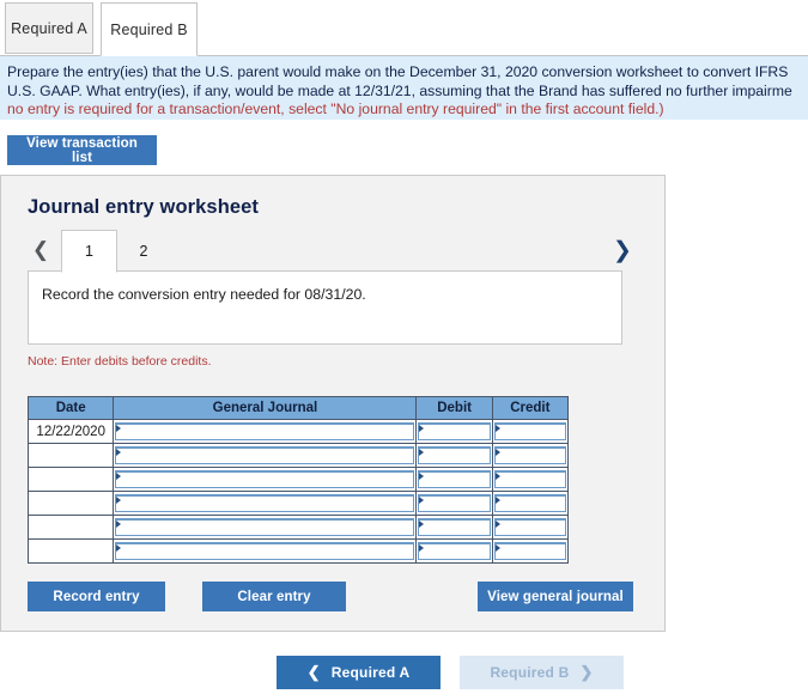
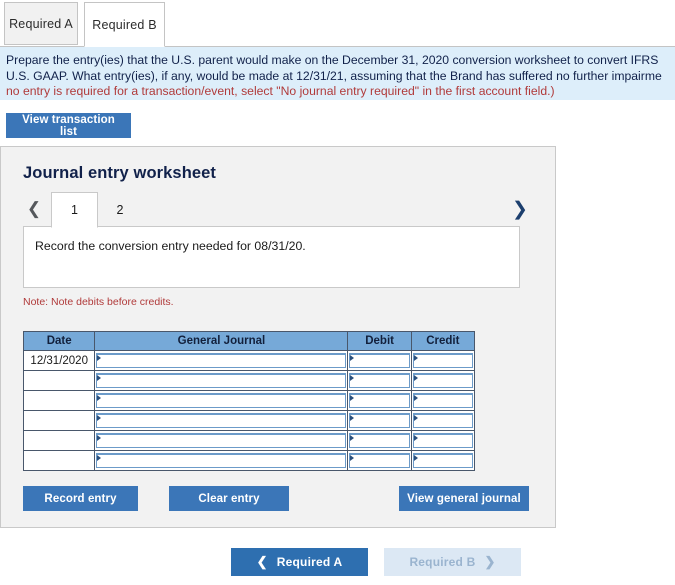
  Required A
  Required B
  Prepare the entry(ies) that the U.S. parent would make on the December 31, 2020 conversion worksheet to convert IFRS
  U.S. GAAP. What entry(ies), if any, would be made at 12/31/21, assuming that the Brand has suffered no further impairme
  no entry is required for a transaction/event, select "No journal entry required" in the first account field.)
  View transaction list
  Journal entry worksheet
  ❮
  1
  2
  ❯
  Record the conversion entry needed for 08/31/20.
- Note: Enter debits before credits.
+ Note: Note debits before credits.
  Date	General Journal	Debit	Credit
- 12/22/2020
+ 12/31/2020
  Record entry
  Clear entry
  View general journal
  ❮
  Required A
  Required B
  ❯
